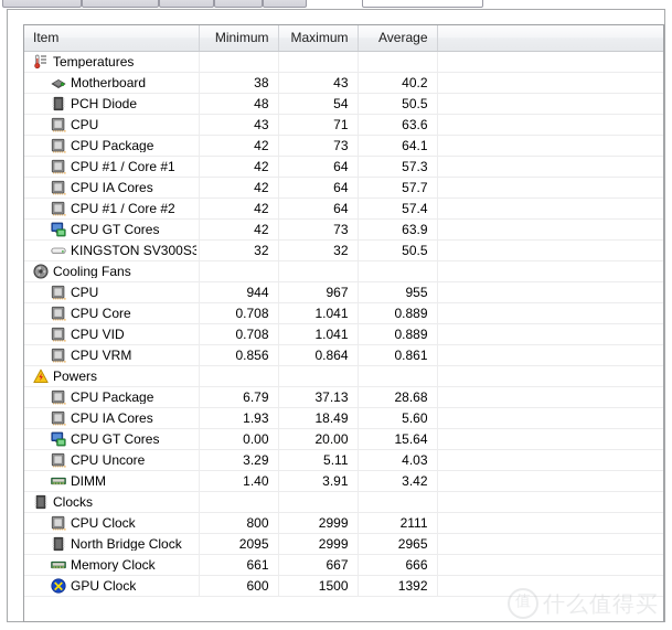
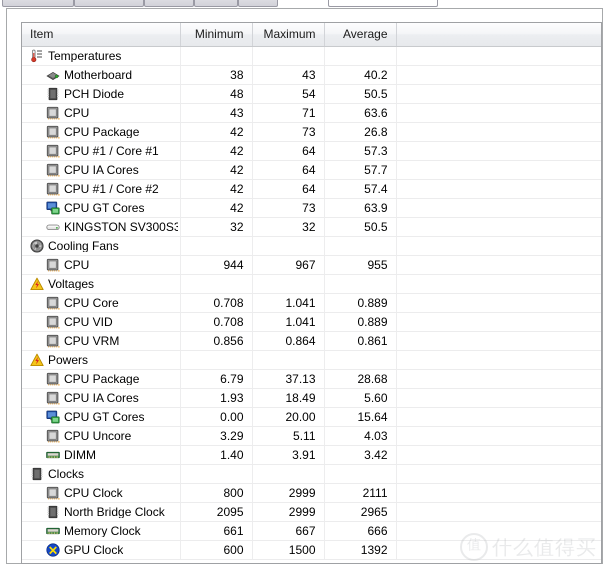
  Item	Minimum	Maximum	Average
  Temperatures
  Motherboard	38	43	40.2
  PCH Diode	48	54	50.5
  CPU	43	71	63.6
- CPU Package	42	73	64.1
+ CPU Package	42	73	26.8
  CPU #1 / Core #1	42	64	57.3
  CPU IA Cores	42	64	57.7
  CPU #1 / Core #2	42	64	57.4
  CPU GT Cores	42	73	63.9
  KINGSTON SV300S3	32	32	50.5
  Cooling Fans
  CPU	944	967	955
+ Voltages
  CPU Core	0.708	1.041	0.889
  CPU VID	0.708	1.041	0.889
  CPU VRM	0.856	0.864	0.861
  Powers
  CPU Package	6.79	37.13	28.68
  CPU IA Cores	1.93	18.49	5.60
  CPU GT Cores	0.00	20.00	15.64
  CPU Uncore	3.29	5.11	4.03
  DIMM	1.40	3.91	3.42
  Clocks
  CPU Clock	800	2999	2111
  North Bridge Clock	2095	2999	2965
  Memory Clock	661	667	666
  GPU Clock	600	1500	1392
  值
  什么值得买
